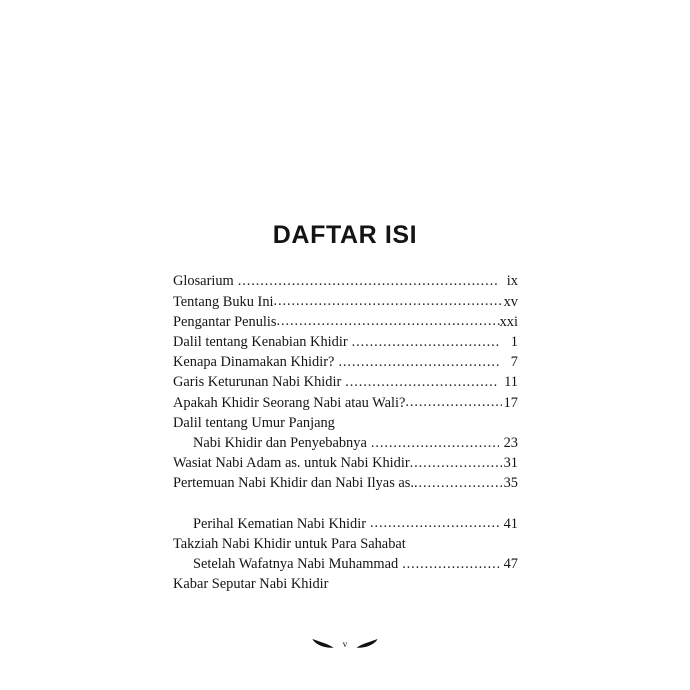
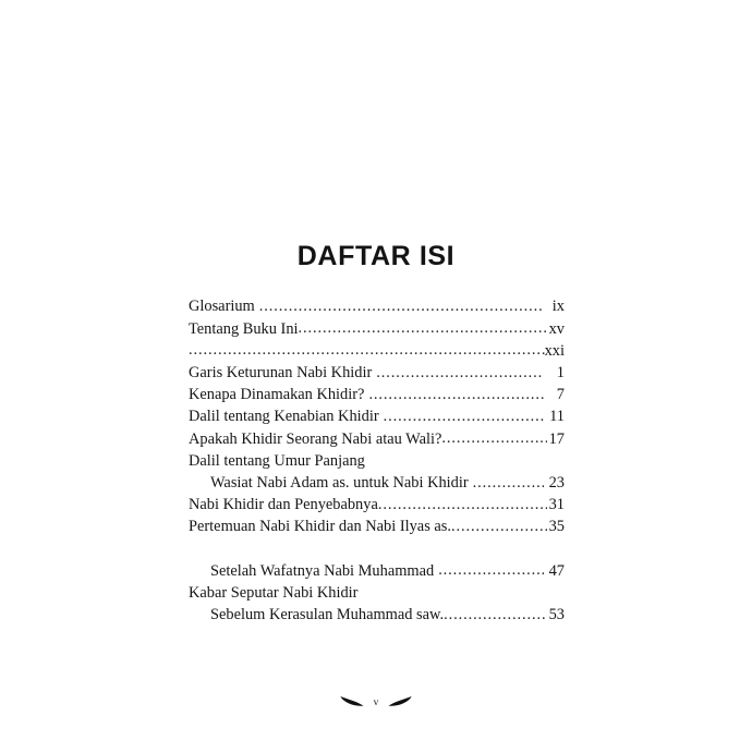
  DAFTAR ISI
  Glosarium
  ix
  Tentang Buku Ini
  xv
- Pengantar Penulis
  xxi
- Dalil tentang Kenabian Khidir
+ Garis Keturunan Nabi Khidir
  1
  Kenapa Dinamakan Khidir?
  7
- Garis Keturunan Nabi Khidir
+ Dalil tentang Kenabian Khidir
  11
  Apakah Khidir Seorang Nabi atau Wali?
  17
  Dalil tentang Umur Panjang
- Nabi Khidir dan Penyebabnya
+ Wasiat Nabi Adam as. untuk Nabi Khidir
  23
- Wasiat Nabi Adam as. untuk Nabi Khidir
+ Nabi Khidir dan Penyebabnya
  31
  Pertemuan Nabi Khidir dan Nabi Ilyas as.
  35
- Perihal Kematian Nabi Khidir
- 41
- Takziah Nabi Khidir untuk Para Sahabat
  Setelah Wafatnya Nabi Muhammad
  47
  Kabar Seputar Nabi Khidir
+ Sebelum Kerasulan Muhammad saw.
+ 53
  v
